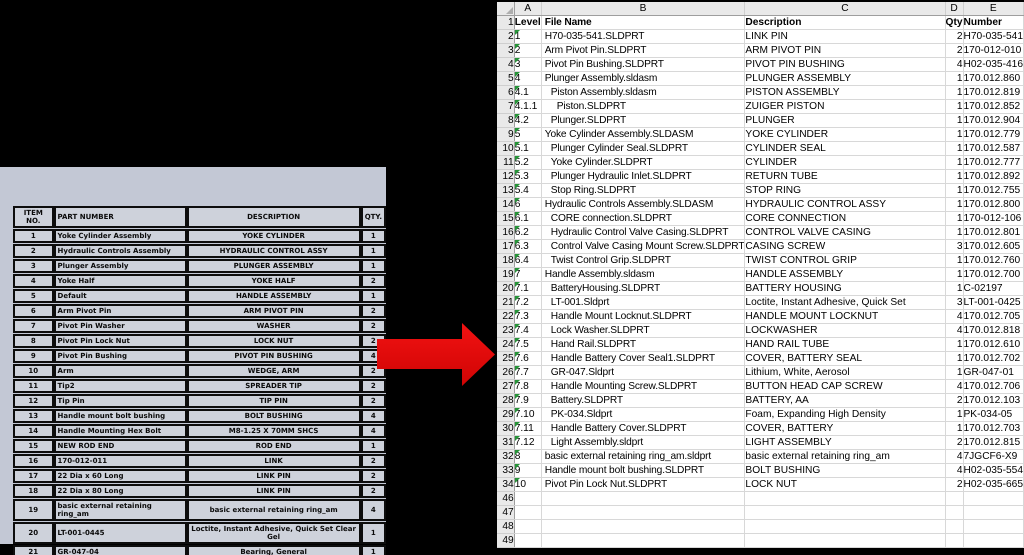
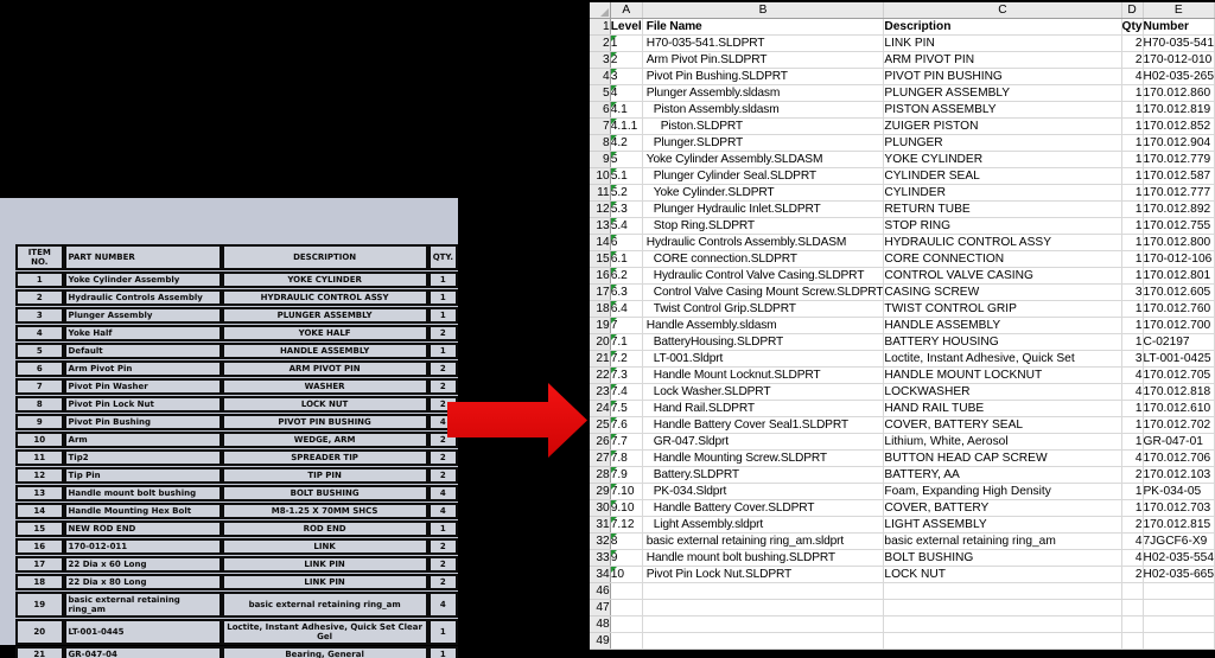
  ITEM NO.	PART NUMBER	DESCRIPTION	QTY.
  1	Yoke Cylinder Assembly	YOKE CYLINDER	1
  2	Hydraulic Controls Assembly	HYDRAULIC CONTROL ASSY	1
  3	Plunger Assembly	PLUNGER ASSEMBLY	1
  4	Yoke Half	YOKE HALF	2
  5	Default	HANDLE ASSEMBLY	1
  6	Arm Pivot Pin	ARM PIVOT PIN	2
  7	Pivot Pin Washer	WASHER	2
  8	Pivot Pin Lock Nut	LOCK NUT	2
  9	Pivot Pin Bushing	PIVOT PIN BUSHING	4
  10	Arm	WEDGE, ARM	2
  11	Tip2	SPREADER TIP	2
  12	Tip Pin	TIP PIN	2
  13	Handle mount bolt bushing	BOLT BUSHING	4
  14	Handle Mounting Hex Bolt	M8-1.25 X 70MM SHCS	4
  15	NEW ROD END	ROD END	1
  16	170-012-011	LINK	2
  17	22 Dia x 60 Long	LINK PIN	2
  18	22 Dia x 80 Long	LINK PIN	2
  19	basic external retaining ring_am	basic external retaining ring_am	4
  20	LT-001-0445	Loctite, Instant Adhesive, Quick Set Clear Gel	1
  21	GR-047-04	Bearing, General	1
  	A	B	C	D	E
  1	Level	File Name	Description	Qty	Number
  2	1	H70-035-541.SLDPRT	LINK PIN	2	H70-035-541
  3	2	Arm Pivot Pin.SLDPRT	ARM PIVOT PIN	2	170-012-010
- 4	3	Pivot Pin Bushing.SLDPRT	PIVOT PIN BUSHING	4	H02-035-416
+ 4	3	Pivot Pin Bushing.SLDPRT	PIVOT PIN BUSHING	4	H02-035-265
  5	4	Plunger Assembly.sldasm	PLUNGER ASSEMBLY	1	170.012.860
  6	4.1	Piston Assembly.sldasm	PISTON ASSEMBLY	1	170.012.819
  7	4.1.1	Piston.SLDPRT	ZUIGER PISTON	1	170.012.852
  8	4.2	Plunger.SLDPRT	PLUNGER	1	170.012.904
  9	5	Yoke Cylinder Assembly.SLDASM	YOKE CYLINDER	1	170.012.779
  10	5.1	Plunger Cylinder Seal.SLDPRT	CYLINDER SEAL	1	170.012.587
  11	5.2	Yoke Cylinder.SLDPRT	CYLINDER	1	170.012.777
  12	5.3	Plunger Hydraulic Inlet.SLDPRT	RETURN TUBE	1	170.012.892
  13	5.4	Stop Ring.SLDPRT	STOP RING	1	170.012.755
  14	6	Hydraulic Controls Assembly.SLDASM	HYDRAULIC CONTROL ASSY	1	170.012.800
  15	6.1	CORE connection.SLDPRT	CORE CONNECTION	1	170-012-106
  16	6.2	Hydraulic Control Valve Casing.SLDPRT	CONTROL VALVE CASING	1	170.012.801
  17	6.3	Control Valve Casing Mount Screw.SLDPRT	CASING SCREW	3	170.012.605
  18	6.4	Twist Control Grip.SLDPRT	TWIST CONTROL GRIP	1	170.012.760
  19	7	Handle Assembly.sldasm	HANDLE ASSEMBLY	1	170.012.700
  20	7.1	BatteryHousing.SLDPRT	BATTERY HOUSING	1	C-02197
  21	7.2	LT-001.Sldprt	Loctite, Instant Adhesive, Quick Set	3	LT-001-0425
  22	7.3	Handle Mount Locknut.SLDPRT	HANDLE MOUNT LOCKNUT	4	170.012.705
  23	7.4	Lock Washer.SLDPRT	LOCKWASHER	4	170.012.818
  24	7.5	Hand Rail.SLDPRT	HAND RAIL TUBE	1	170.012.610
  25	7.6	Handle Battery Cover Seal1.SLDPRT	COVER, BATTERY SEAL	1	170.012.702
  26	7.7	GR-047.Sldprt	Lithium, White, Aerosol	1	GR-047-01
  27	7.8	Handle Mounting Screw.SLDPRT	BUTTON HEAD CAP SCREW	4	170.012.706
  28	7.9	Battery.SLDPRT	BATTERY, AA	2	170.012.103
  29	7.10	PK-034.Sldprt	Foam, Expanding High Density	1	PK-034-05
- 30	7.11	Handle Battery Cover.SLDPRT	COVER, BATTERY	1	170.012.703
+ 30	9.10	Handle Battery Cover.SLDPRT	COVER, BATTERY	1	170.012.703
  31	7.12	Light Assembly.sldprt	LIGHT ASSEMBLY	2	170.012.815
  32	8	basic external retaining ring_am.sldprt	basic external retaining ring_am	4	7JGCF6-X9
  33	9	Handle mount bolt bushing.SLDPRT	BOLT BUSHING	4	H02-035-554
  34	10	Pivot Pin Lock Nut.SLDPRT	LOCK NUT	2	H02-035-665
  46
  47
  48
  49
